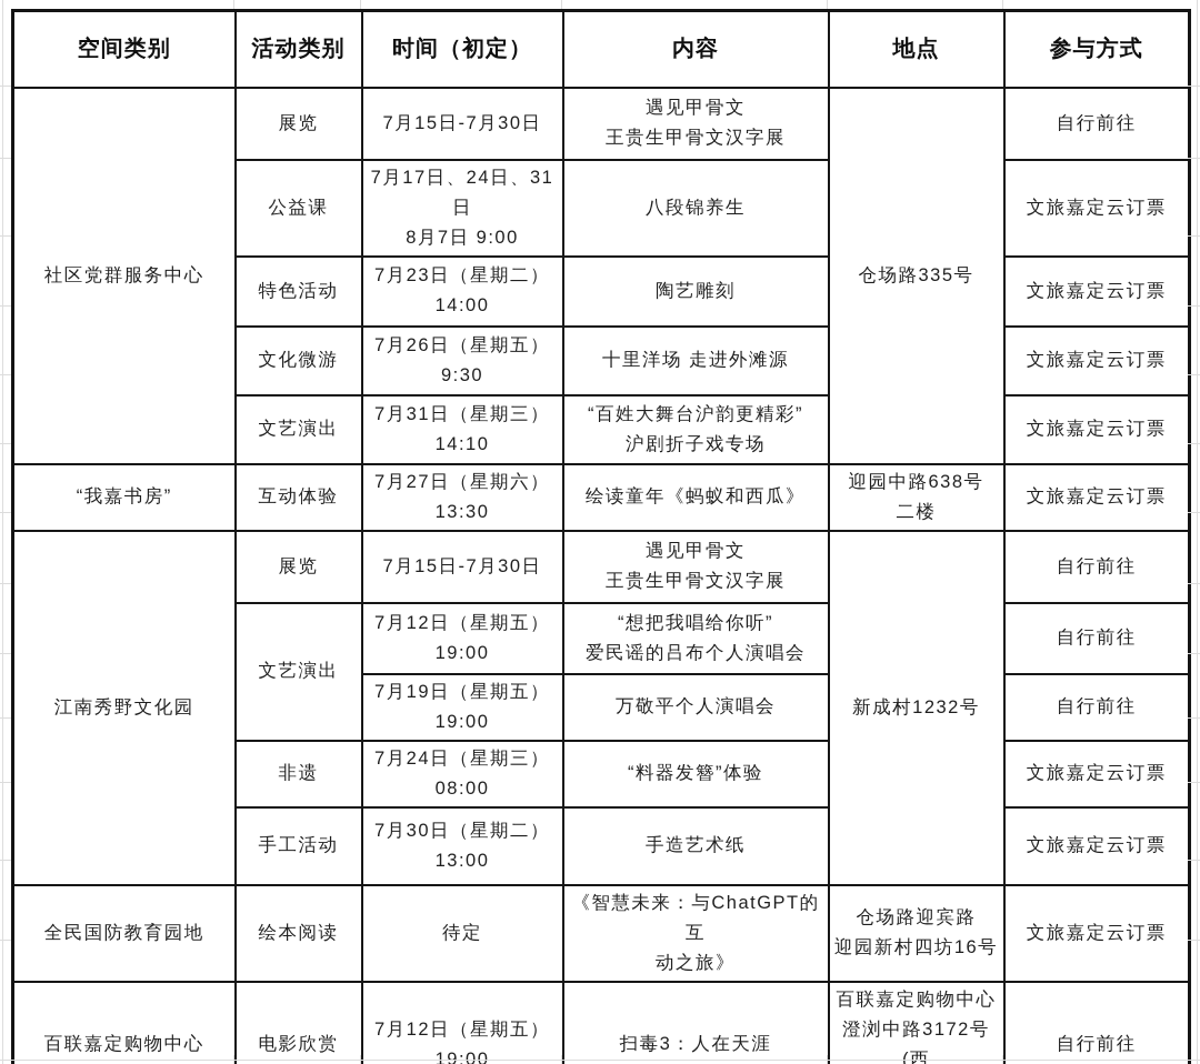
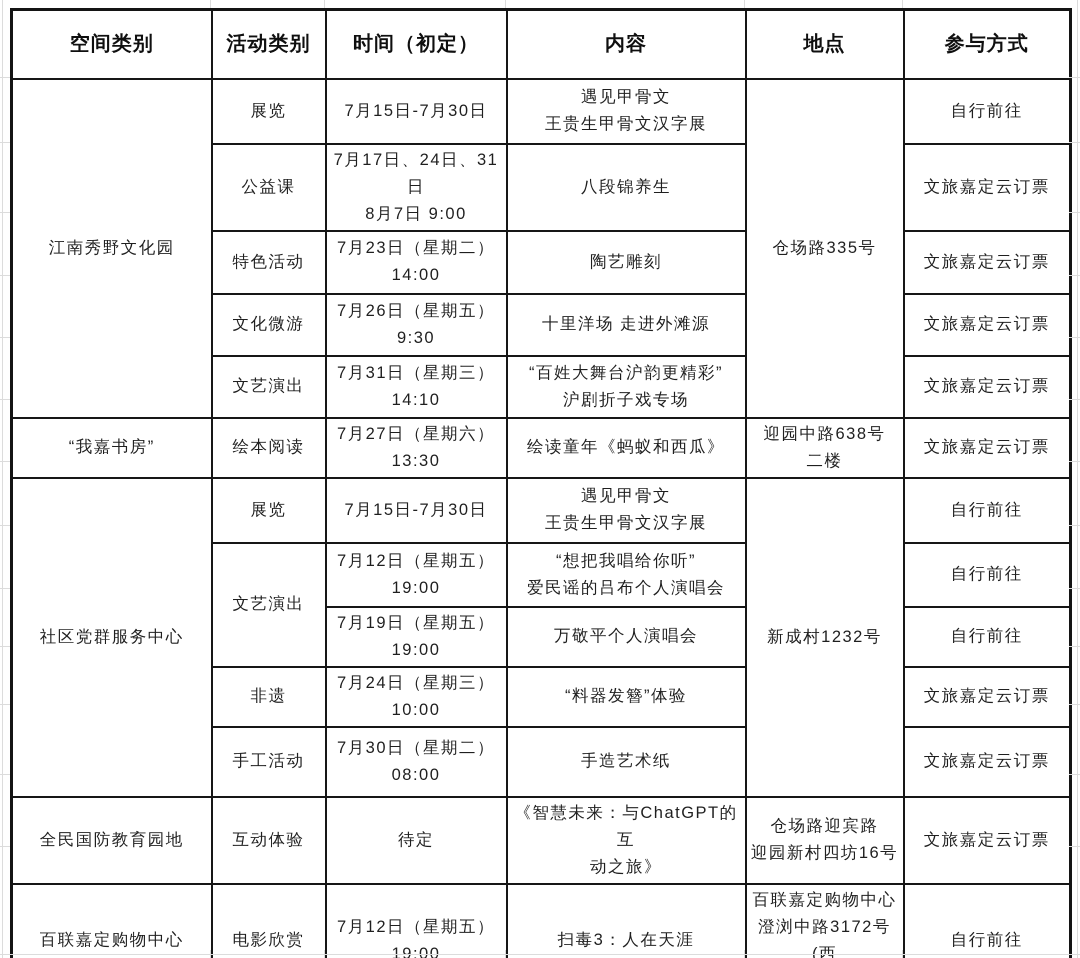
  空间类别	活动类别	时间（初定）	内容	地点	参与方式
- 社区党群服务中心	展览	7月15日-7月30日	遇见甲骨文 王贵生甲骨文汉字展	仓场路335号	自行前往
+ 江南秀野文化园	展览	7月15日-7月30日	遇见甲骨文 王贵生甲骨文汉字展	仓场路335号	自行前往
  公益课	7月17日、24日、31日 8月7日 9:00	八段锦养生	文旅嘉定云订票
  特色活动	7月23日（星期二） 14:00	陶艺雕刻	文旅嘉定云订票
  文化微游	7月26日（星期五） 9:30	十里洋场 走进外滩源	文旅嘉定云订票
  文艺演出	7月31日（星期三） 14:10	“百姓大舞台沪韵更精彩” 沪剧折子戏专场	文旅嘉定云订票
- “我嘉书房”	互动体验	7月27日（星期六） 13:30	绘读童年《蚂蚁和西瓜》	迎园中路638号 二楼	文旅嘉定云订票
+ “我嘉书房”	绘本阅读	7月27日（星期六） 13:30	绘读童年《蚂蚁和西瓜》	迎园中路638号 二楼	文旅嘉定云订票
- 江南秀野文化园	展览	7月15日-7月30日	遇见甲骨文 王贵生甲骨文汉字展	新成村1232号	自行前往
+ 社区党群服务中心	展览	7月15日-7月30日	遇见甲骨文 王贵生甲骨文汉字展	新成村1232号	自行前往
  文艺演出	7月12日（星期五） 19:00	“想把我唱给你听” 爱民谣的吕布个人演唱会	自行前往
  7月19日（星期五） 19:00	万敬平个人演唱会	自行前往
- 非遗	7月24日（星期三） 08:00	“料器发簪”体验	文旅嘉定云订票
+ 非遗	7月24日（星期三） 10:00	“料器发簪”体验	文旅嘉定云订票
- 手工活动	7月30日（星期二） 13:00	手造艺术纸	文旅嘉定云订票
+ 手工活动	7月30日（星期二） 08:00	手造艺术纸	文旅嘉定云订票
- 全民国防教育园地	绘本阅读	待定	《智慧未来：与ChatGPT的互 动之旅》	仓场路迎宾路 迎园新村四坊16号	文旅嘉定云订票
+ 全民国防教育园地	互动体验	待定	《智慧未来：与ChatGPT的互 动之旅》	仓场路迎宾路 迎园新村四坊16号	文旅嘉定云订票
  百联嘉定购物中心	电影欣赏	7月12日（星期五）	扫毒3：人在天涯	百联嘉定购物中心 澄浏中路3172号	自行前往
